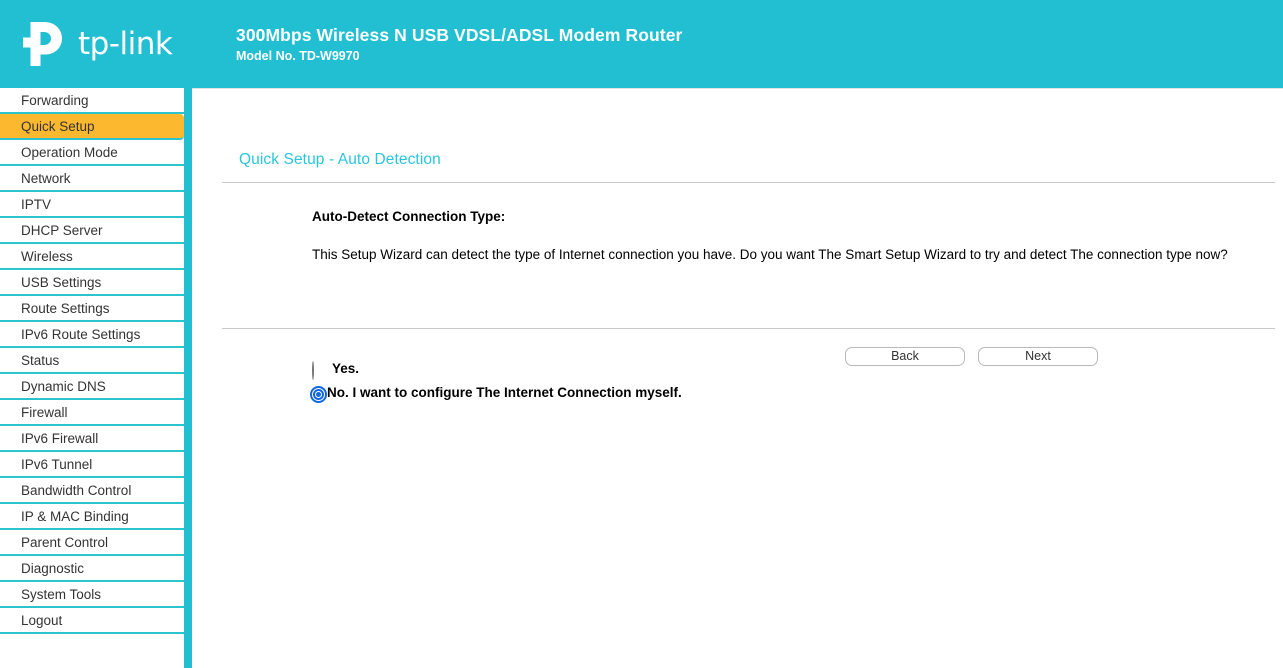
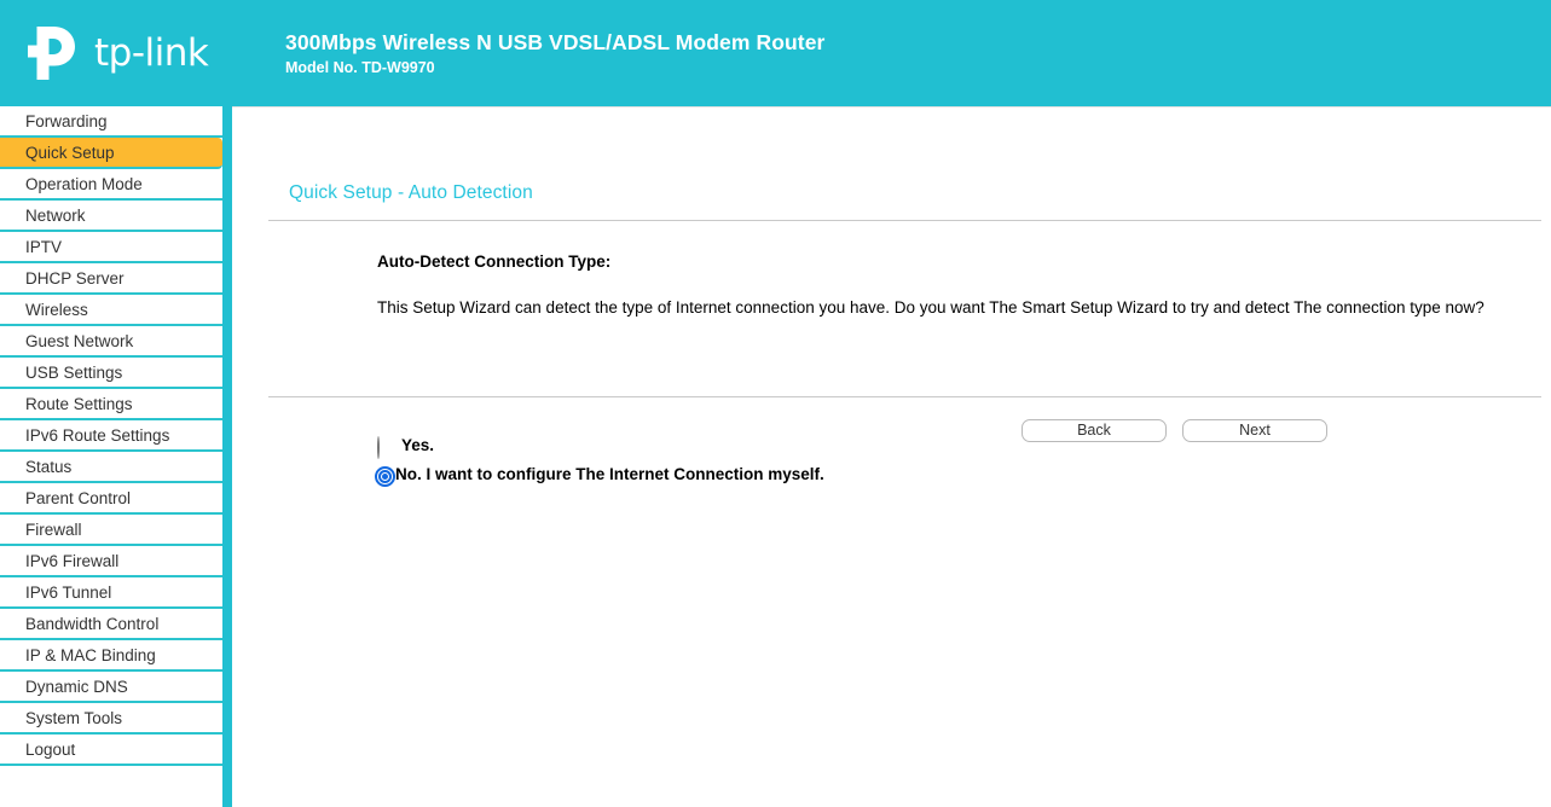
  tp-link
  300Mbps Wireless N USB VDSL/ADSL Modem Router
  Model No. TD-W9970
  Forwarding
  Quick Setup
  Operation Mode
  Network
  IPTV
  DHCP Server
  Wireless
+ Guest Network
  USB Settings
  Route Settings
  IPv6 Route Settings
  Status
- Dynamic DNS
+ Parent Control
  Firewall
  IPv6 Firewall
  IPv6 Tunnel
  Bandwidth Control
  IP & MAC Binding
- Parent Control
+ Dynamic DNS
- Diagnostic
  System Tools
  Logout
  Quick Setup - Auto Detection
  Auto-Detect Connection Type:
  This Setup Wizard can detect the type of Internet connection you have. Do you want The Smart Setup Wizard to try and detect The connection type now?
  Yes.
  No. I want to configure The Internet Connection myself.
  Back
  Next
